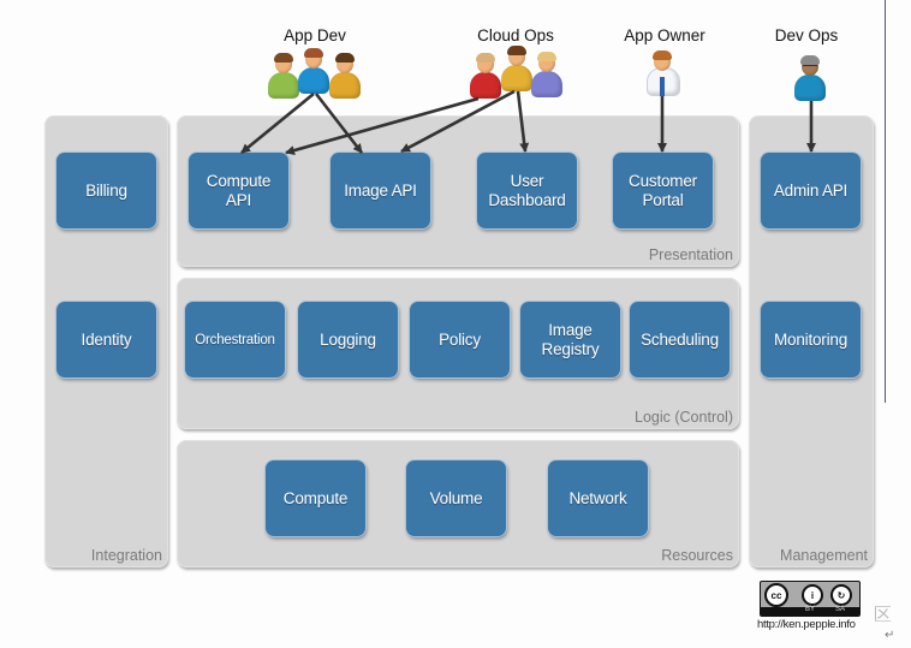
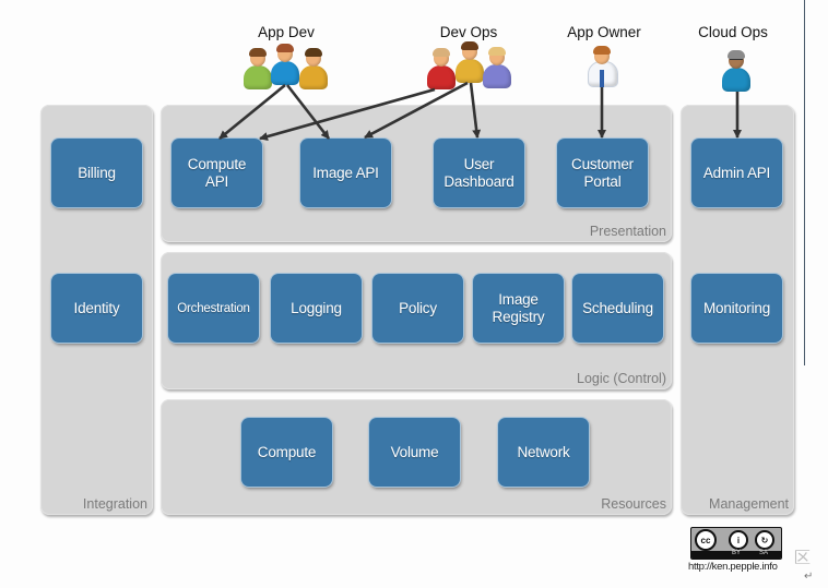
  App Dev
- Cloud Ops
+ Dev Ops
  App Owner
- Dev Ops
+ Cloud Ops
  Integration
  Presentation
  Logic (Control)
  Resources
  Management
  Billing
  Identity
  Compute
  API
  Image API
  User
  Dashboard
  Customer
  Portal
  Orchestration
  Logging
  Policy
  Image
  Registry
  Scheduling
  Compute
  Volume
  Network
  Admin API
  Monitoring
  cc
  i
  ↻
  http://ken.pepple.info
  区
  ↵
